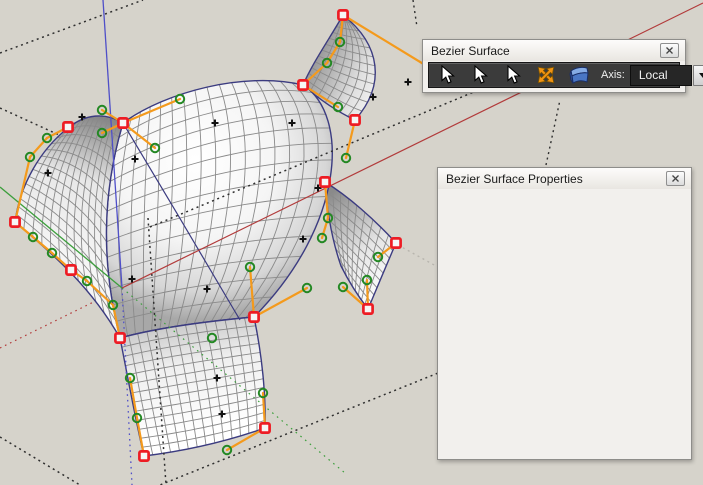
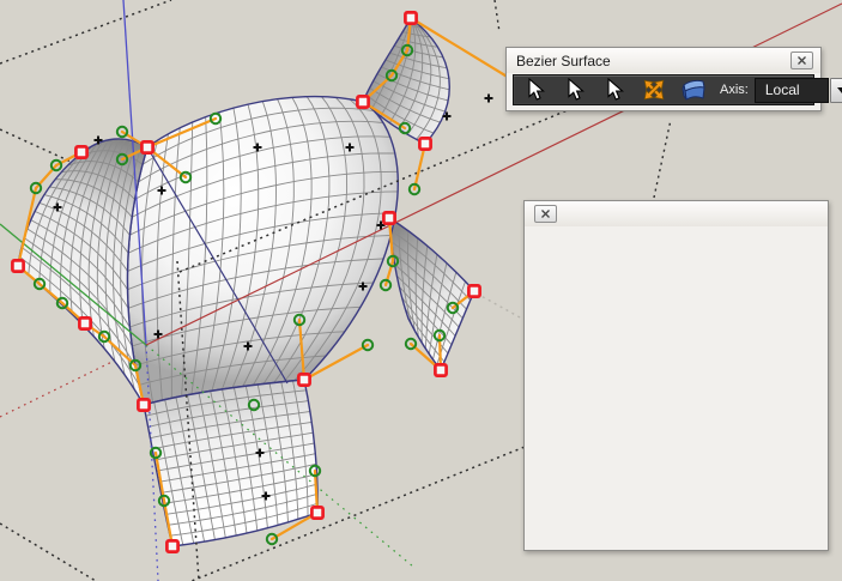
  Bezier Surface
  Axis:
  Local
- Bezier Surface Properties
